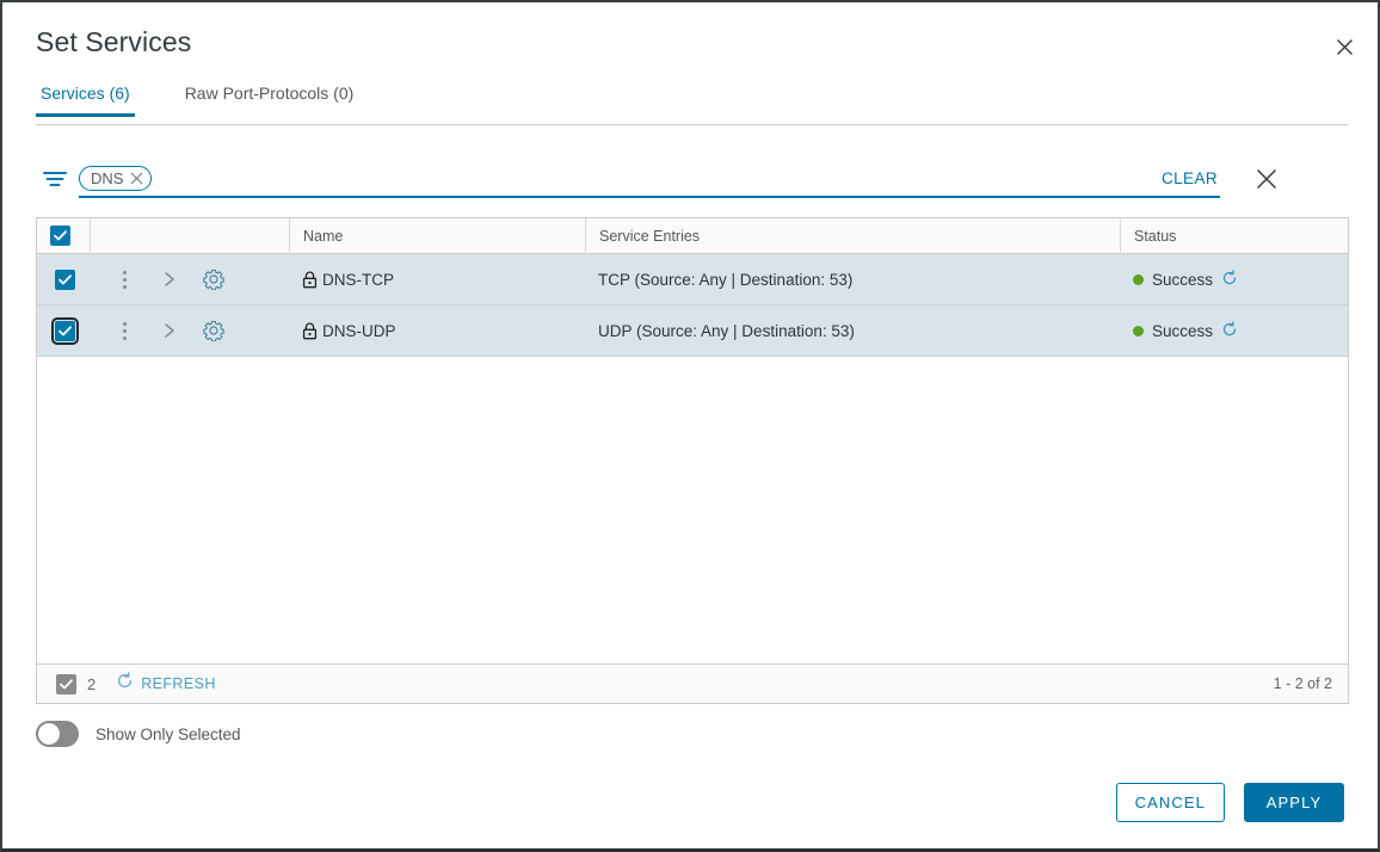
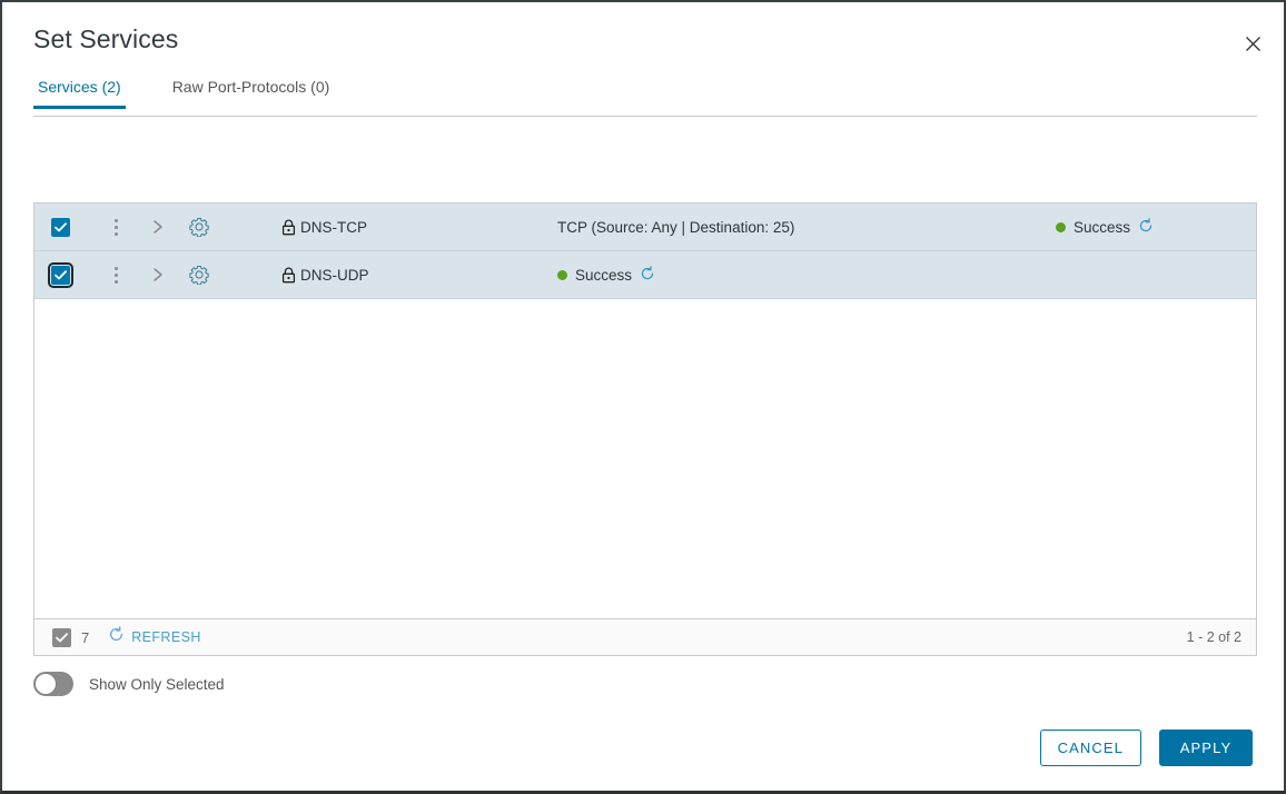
  Set Services
- Services (6)
+ Services (2)
  Raw Port-Protocols (0)
- DNS
- CLEAR
- Name
- Service Entries
- Status
  DNS-TCP
- TCP (Source: Any | Destination: 53)
+ TCP (Source: Any | Destination: 25)
  Success
  DNS-UDP
- UDP (Source: Any | Destination: 53)
  Success
- 2
+ 7
  REFRESH
  1 - 2 of 2
  Show Only Selected
  CANCEL
  APPLY
